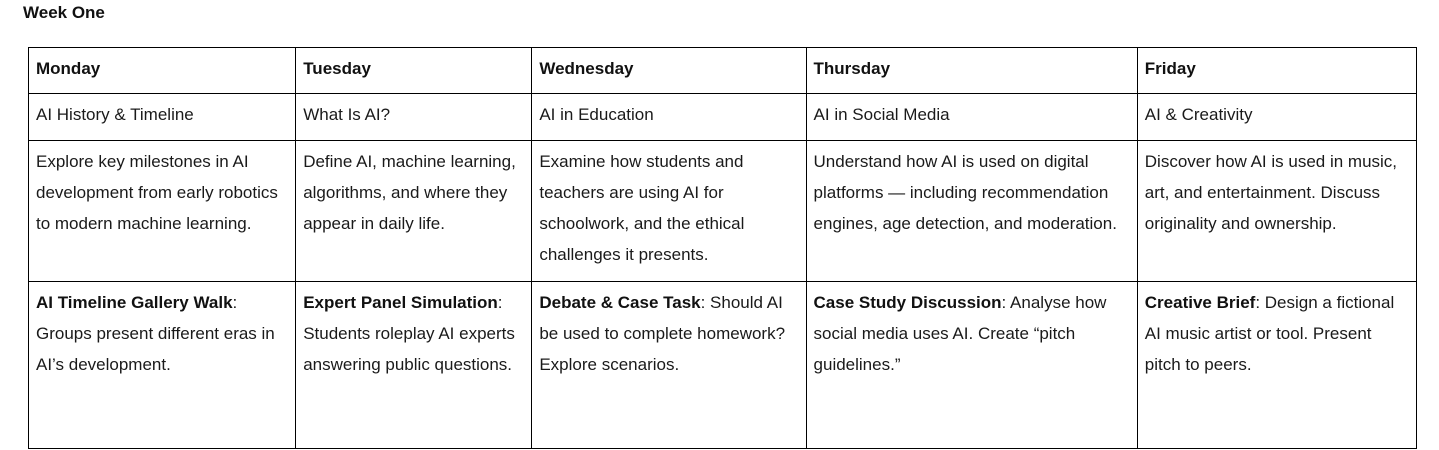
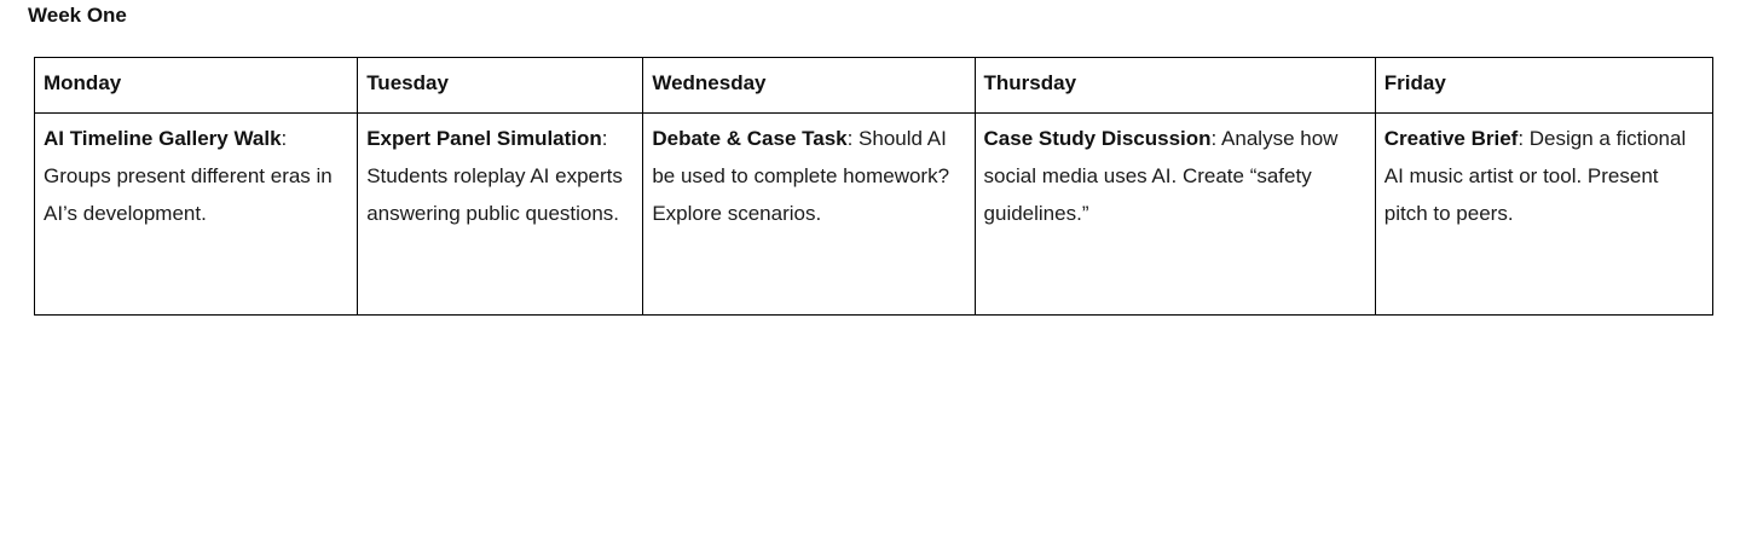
  Week One
  Monday	Tuesday	Wednesday	Thursday	Friday
- AI History & Timeline	What Is AI?	AI in Education	AI in Social Media	AI & Creativity
- Explore key milestones in AI development from early robotics to modern machine learning.	Define AI, machine learning, algorithms, and where they appear in daily life.	Examine how students and teachers are using AI for schoolwork, and the ethical challenges it presents.	Understand how AI is used on digital platforms — including recommendation engines, age detection, and moderation.	Discover how AI is used in music, art, and entertainment. Discuss originality and ownership.
- AI Timeline Gallery Walk: Groups present different eras in AI’s development.	Expert Panel Simulation: Students roleplay AI experts answering public questions.	Debate & Case Task: Should AI be used to complete homework? Explore scenarios.	Case Study Discussion: Analyse how social media uses AI. Create “pitch guidelines.”	Creative Brief: Design a fictional AI music artist or tool. Present pitch to peers.
+ AI Timeline Gallery Walk: Groups present different eras in AI’s development.	Expert Panel Simulation: Students roleplay AI experts answering public questions.	Debate & Case Task: Should AI be used to complete homework? Explore scenarios.	Case Study Discussion: Analyse how social media uses AI. Create “safety guidelines.”	Creative Brief: Design a fictional AI music artist or tool. Present pitch to peers.
